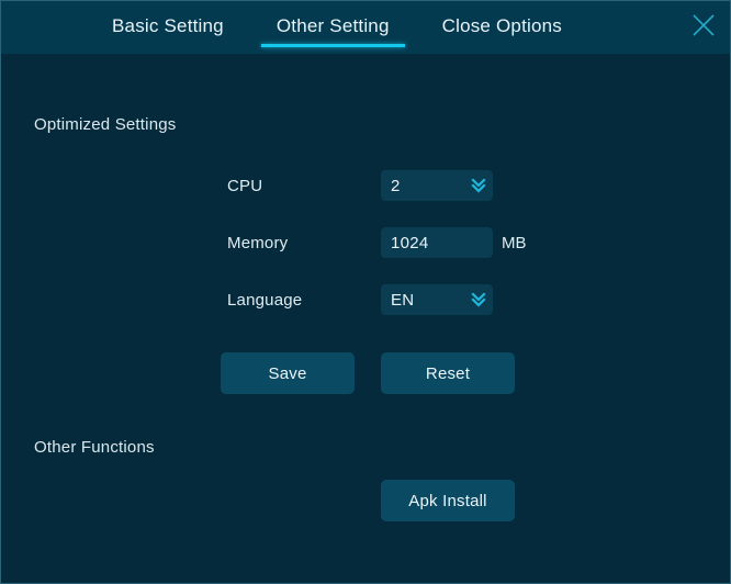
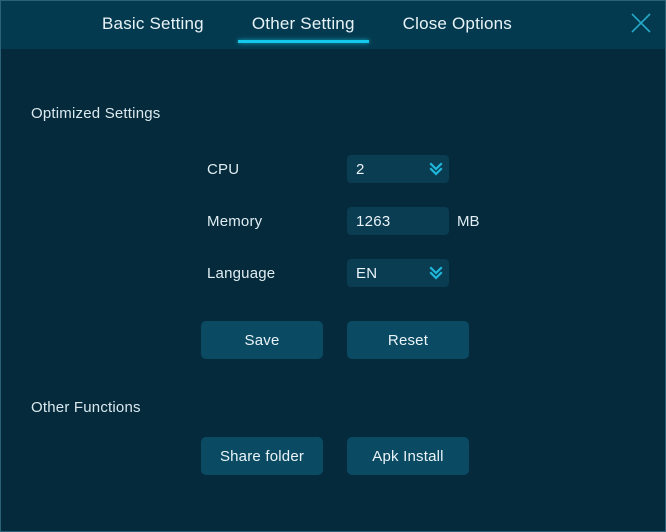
  Basic Setting
  Other Setting
  Close Options
  Optimized Settings
  CPU
  2
  Memory
- 1024
+ 1263
  MB
  Language
  EN
  Save
  Reset
  Other Functions
+ Share folder
  Apk Install
